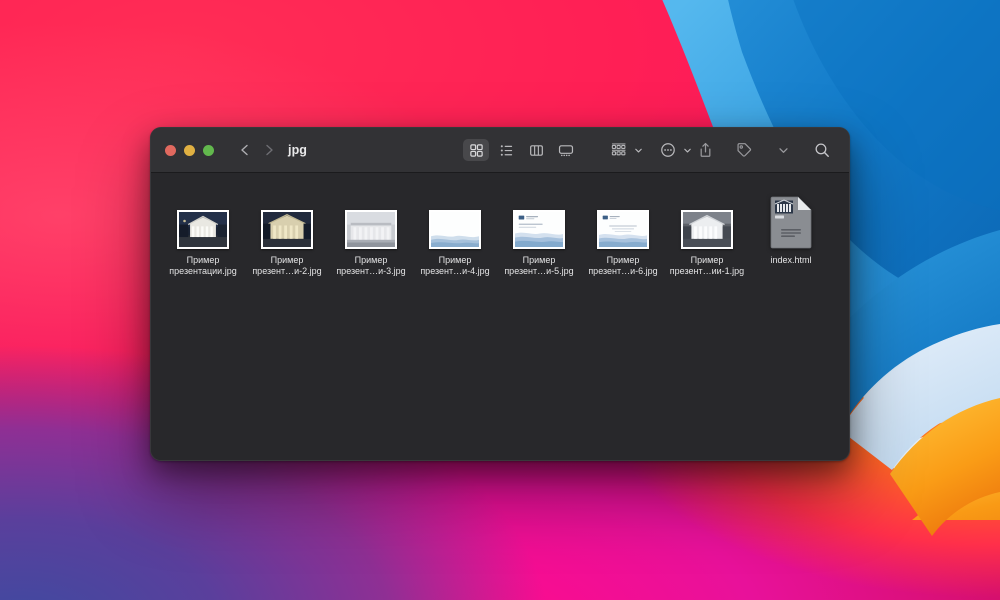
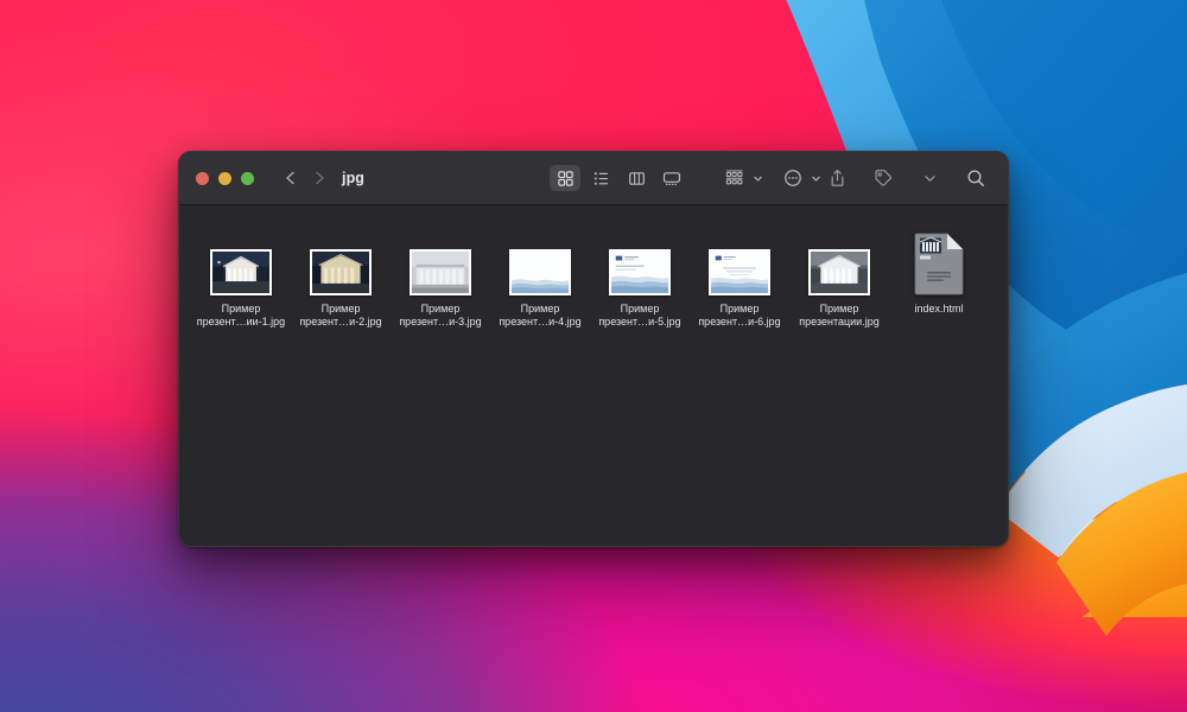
  jpg
  Пример
- презентации.jpg
+ презент…ии-1.jpg
  Пример
  презент…и-2.jpg
  Пример
  презент…и-3.jpg
  Пример
  презент…и-4.jpg
  Пример
  презент…и-5.jpg
  Пример
  презент…и-6.jpg
  Пример
- презент…ии-1.jpg
+ презентации.jpg
  index.html
